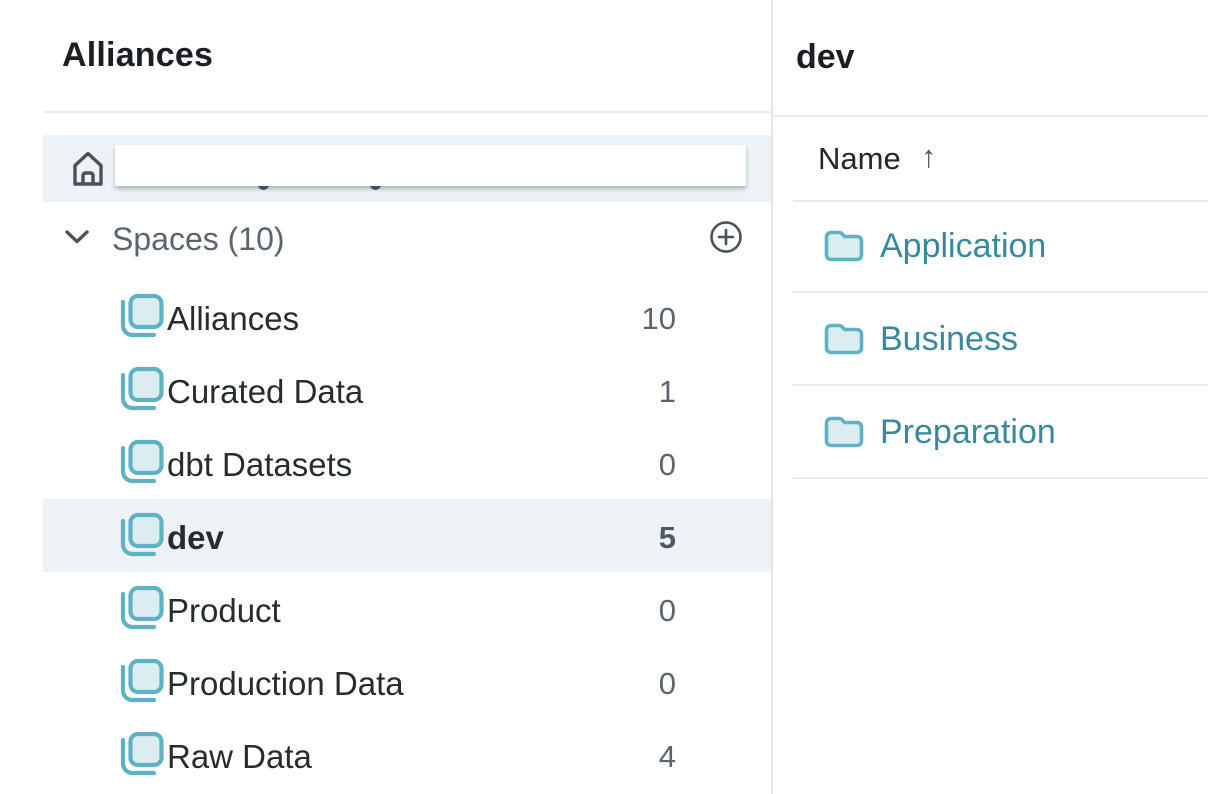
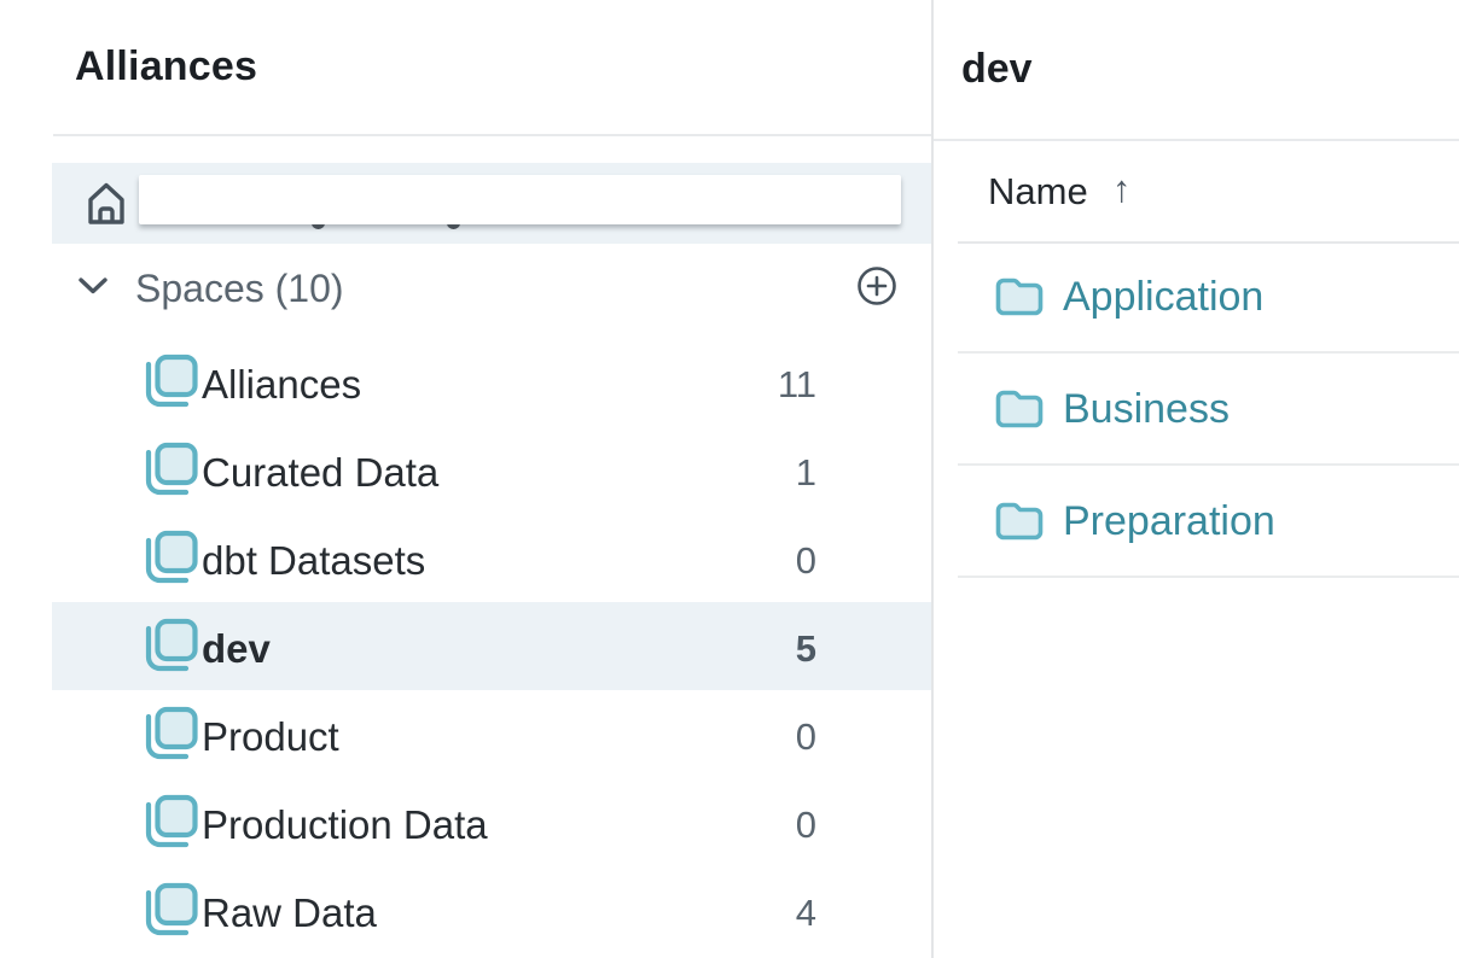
  Alliances
  Spaces (10)
  Alliances
- 10
+ 11
  Curated Data
  1
  dbt Datasets
  0
  dev
  5
  Product
  0
  Production Data
  0
  Raw Data
  4
  dev
  Name
  ↑
  Application
  Business
  Preparation
